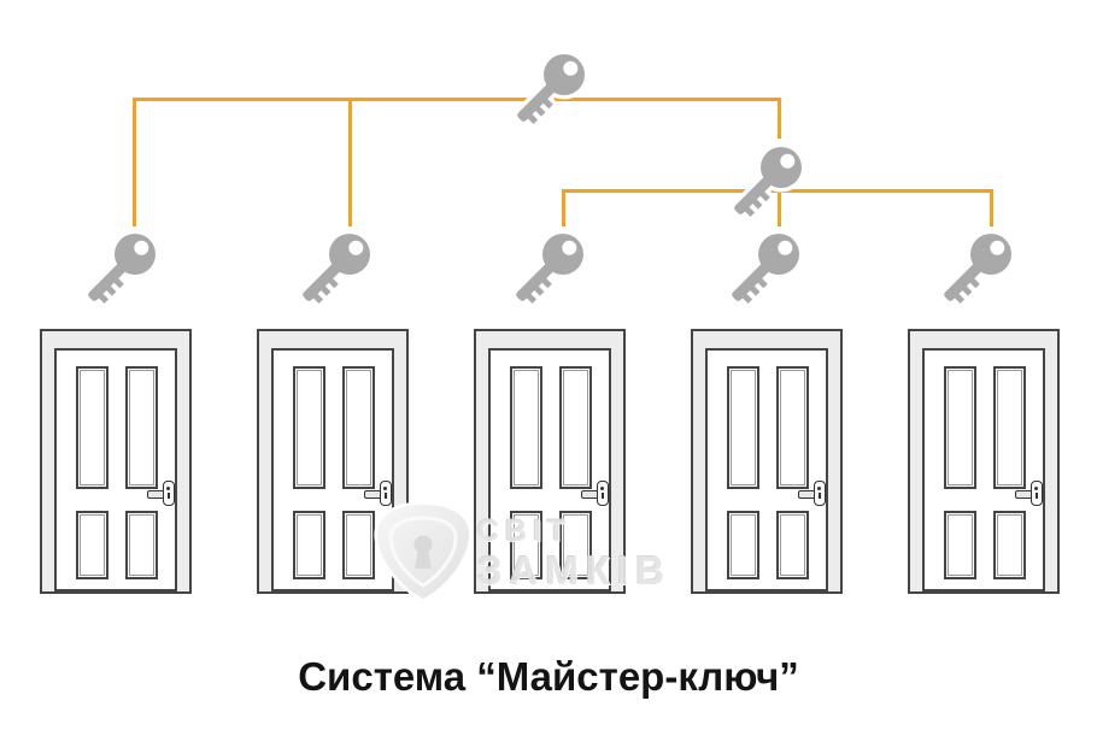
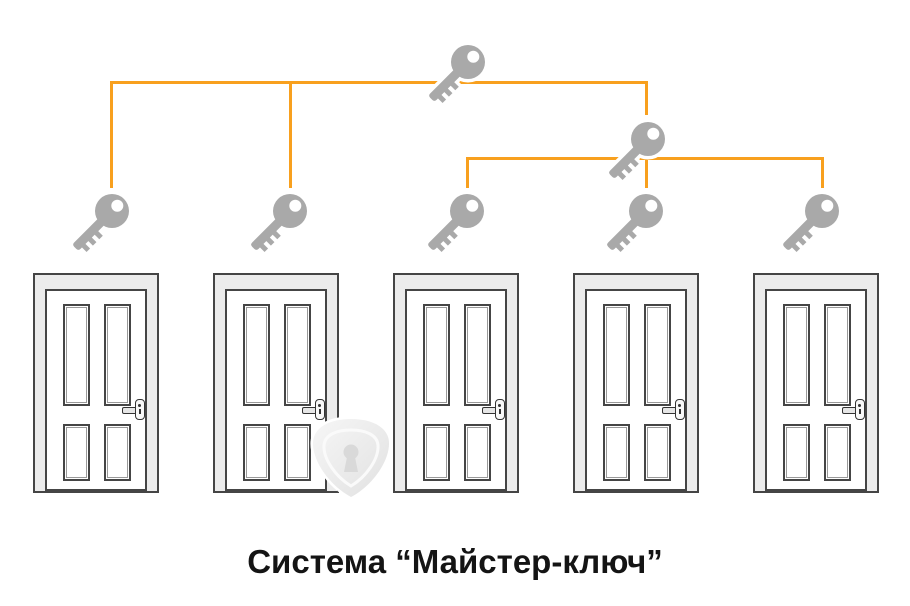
- СВІТ
- ЗАМКІВ
  Система “Майстер-ключ”
